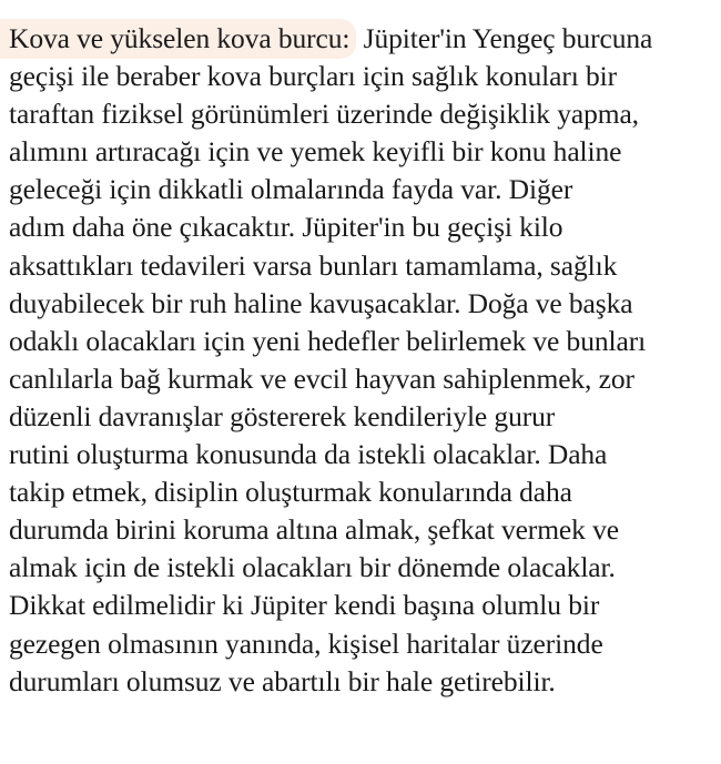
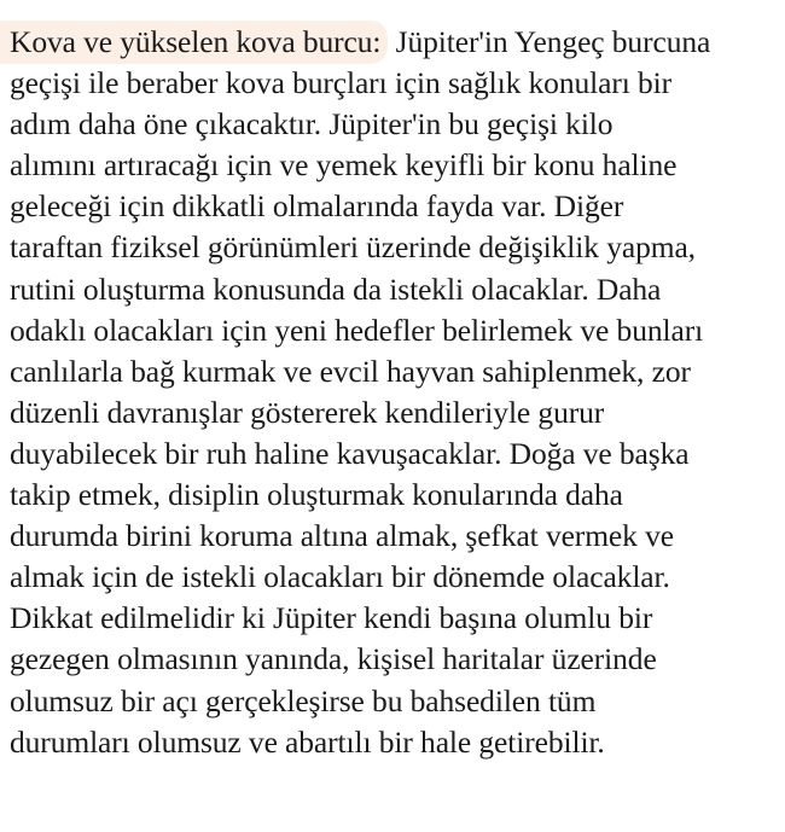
  Kova ve yükselen kova burcu: Jüpiter'in Yengeç burcuna
  geçişi ile beraber kova burçları için sağlık konuları bir
- taraftan fiziksel görünümleri üzerinde değişiklik yapma,
+ adım daha öne çıkacaktır. Jüpiter'in bu geçişi kilo
  alımını artıracağı için ve yemek keyifli bir konu haline
  geleceği için dikkatli olmalarında fayda var. Diğer
- adım daha öne çıkacaktır. Jüpiter'in bu geçişi kilo
+ taraftan fiziksel görünümleri üzerinde değişiklik yapma,
- aksattıkları tedavileri varsa bunları tamamlama, sağlık
- duyabilecek bir ruh haline kavuşacaklar. Doğa ve başka
+ rutini oluşturma konusunda da istekli olacaklar. Daha
  odaklı olacakları için yeni hedefler belirlemek ve bunları
  canlılarla bağ kurmak ve evcil hayvan sahiplenmek, zor
  düzenli davranışlar göstererek kendileriyle gurur
- rutini oluşturma konusunda da istekli olacaklar. Daha
+ duyabilecek bir ruh haline kavuşacaklar. Doğa ve başka
  takip etmek, disiplin oluşturmak konularında daha
  durumda birini koruma altına almak, şefkat vermek ve
  almak için de istekli olacakları bir dönemde olacaklar.
  Dikkat edilmelidir ki Jüpiter kendi başına olumlu bir
  gezegen olmasının yanında, kişisel haritalar üzerinde
+ olumsuz bir açı gerçekleşirse bu bahsedilen tüm
  durumları olumsuz ve abartılı bir hale getirebilir.
